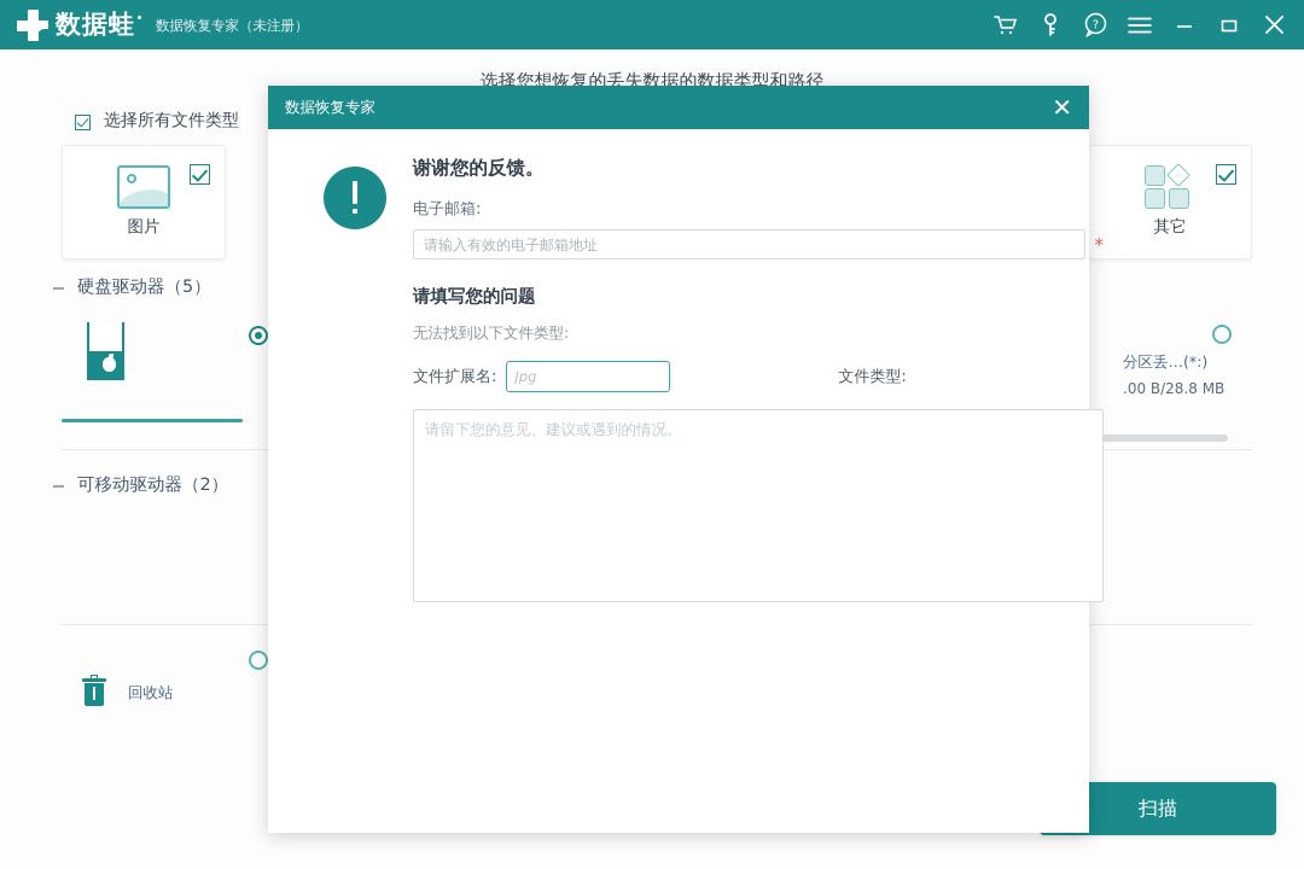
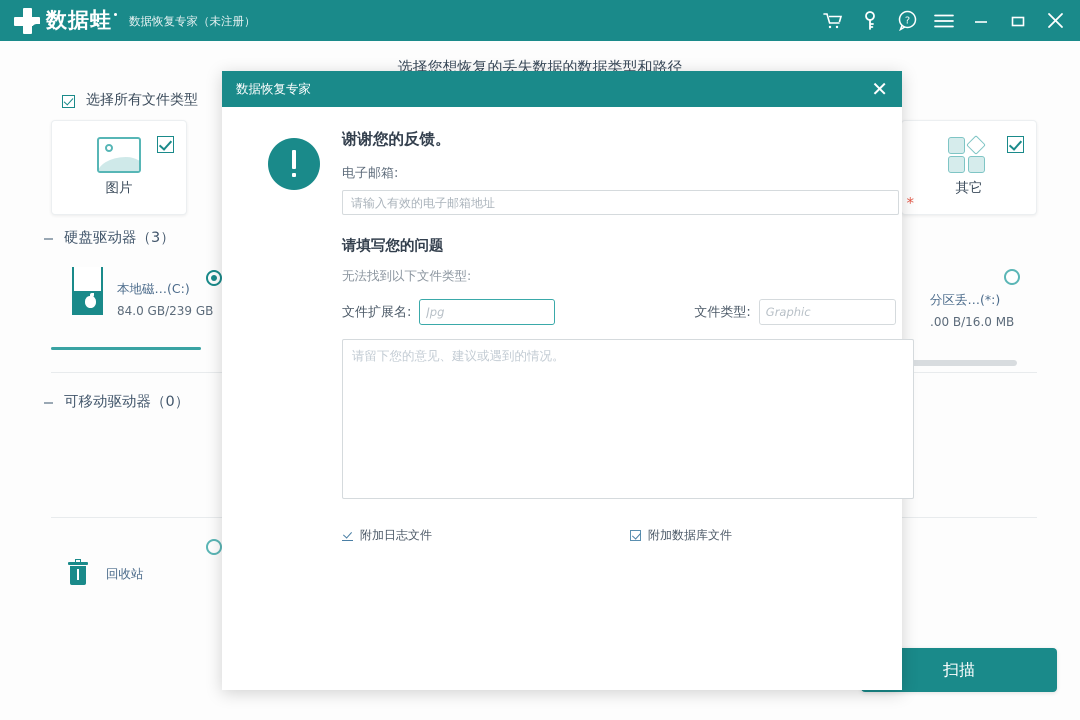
  数据蛙
  数据恢复专家（未注册）
  ?
  选择您想恢复的丢失数据的数据类型和路径
  选择所有文件类型
  图片
  其它
- 硬盘驱动器（5）
+ 硬盘驱动器（3）
+ 本地磁…(C:)
+ 84.0 GB/239 GB
  分区丢…(*:)
- .00 B/28.8 MB
+ .00 B/16.0 MB
- 可移动驱动器（2）
+ 可移动驱动器（0）
  回收站
  扫描
  数据恢复专家
  ✕
  谢谢您的反馈。
  电子邮箱:
  请输入有效的电子邮箱地址
  *
  请填写您的问题
  无法找到以下文件类型:
  文件扩展名:
  Jpg
  文件类型:
+ Graphic
  请留下您的意见、建议或遇到的情况。
+ 附加日志文件
+ 附加数据库文件
